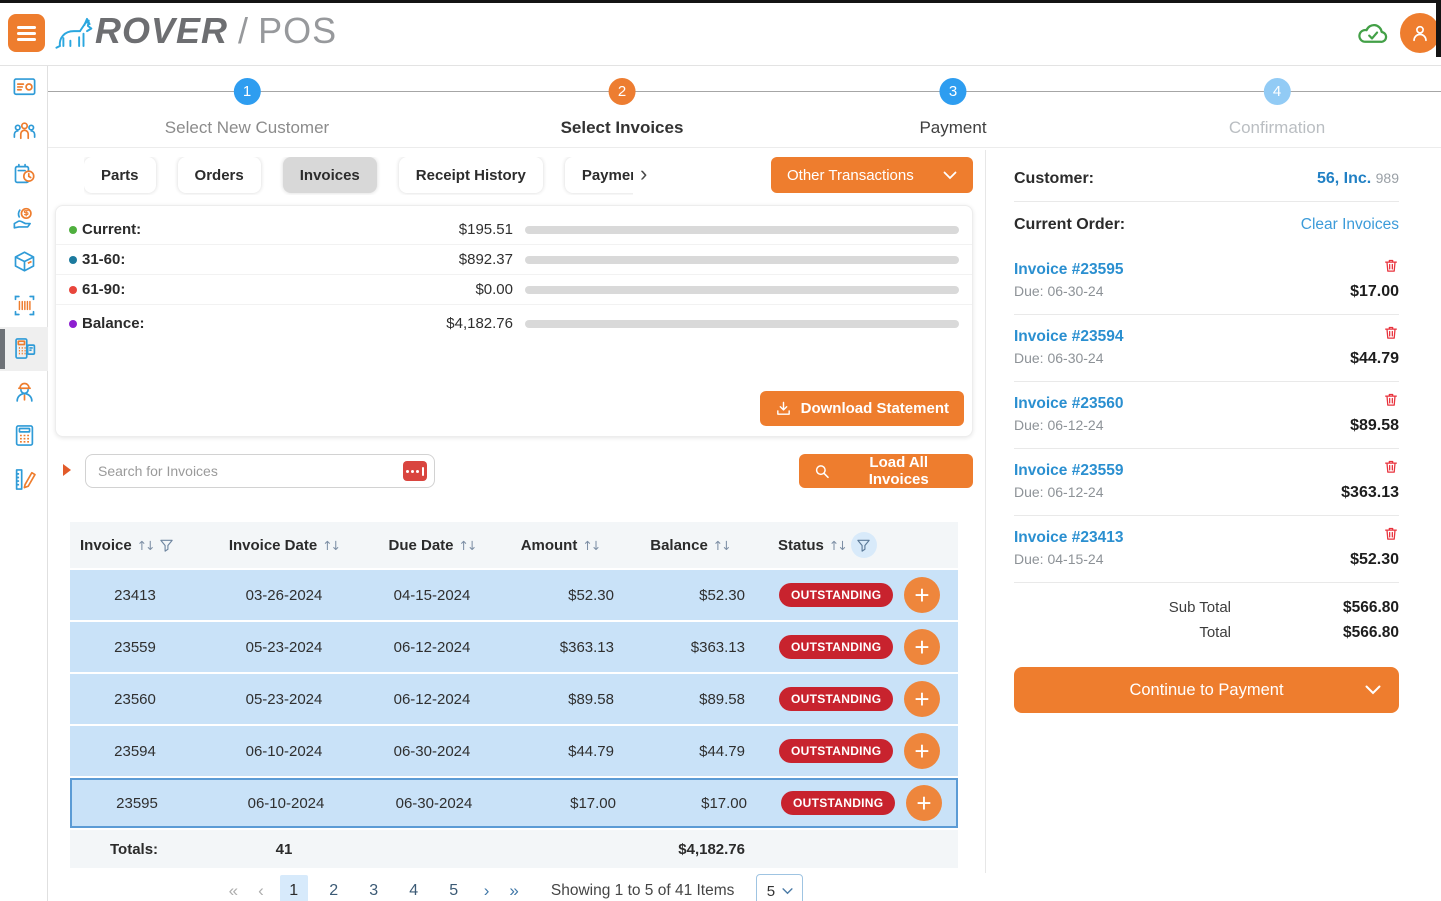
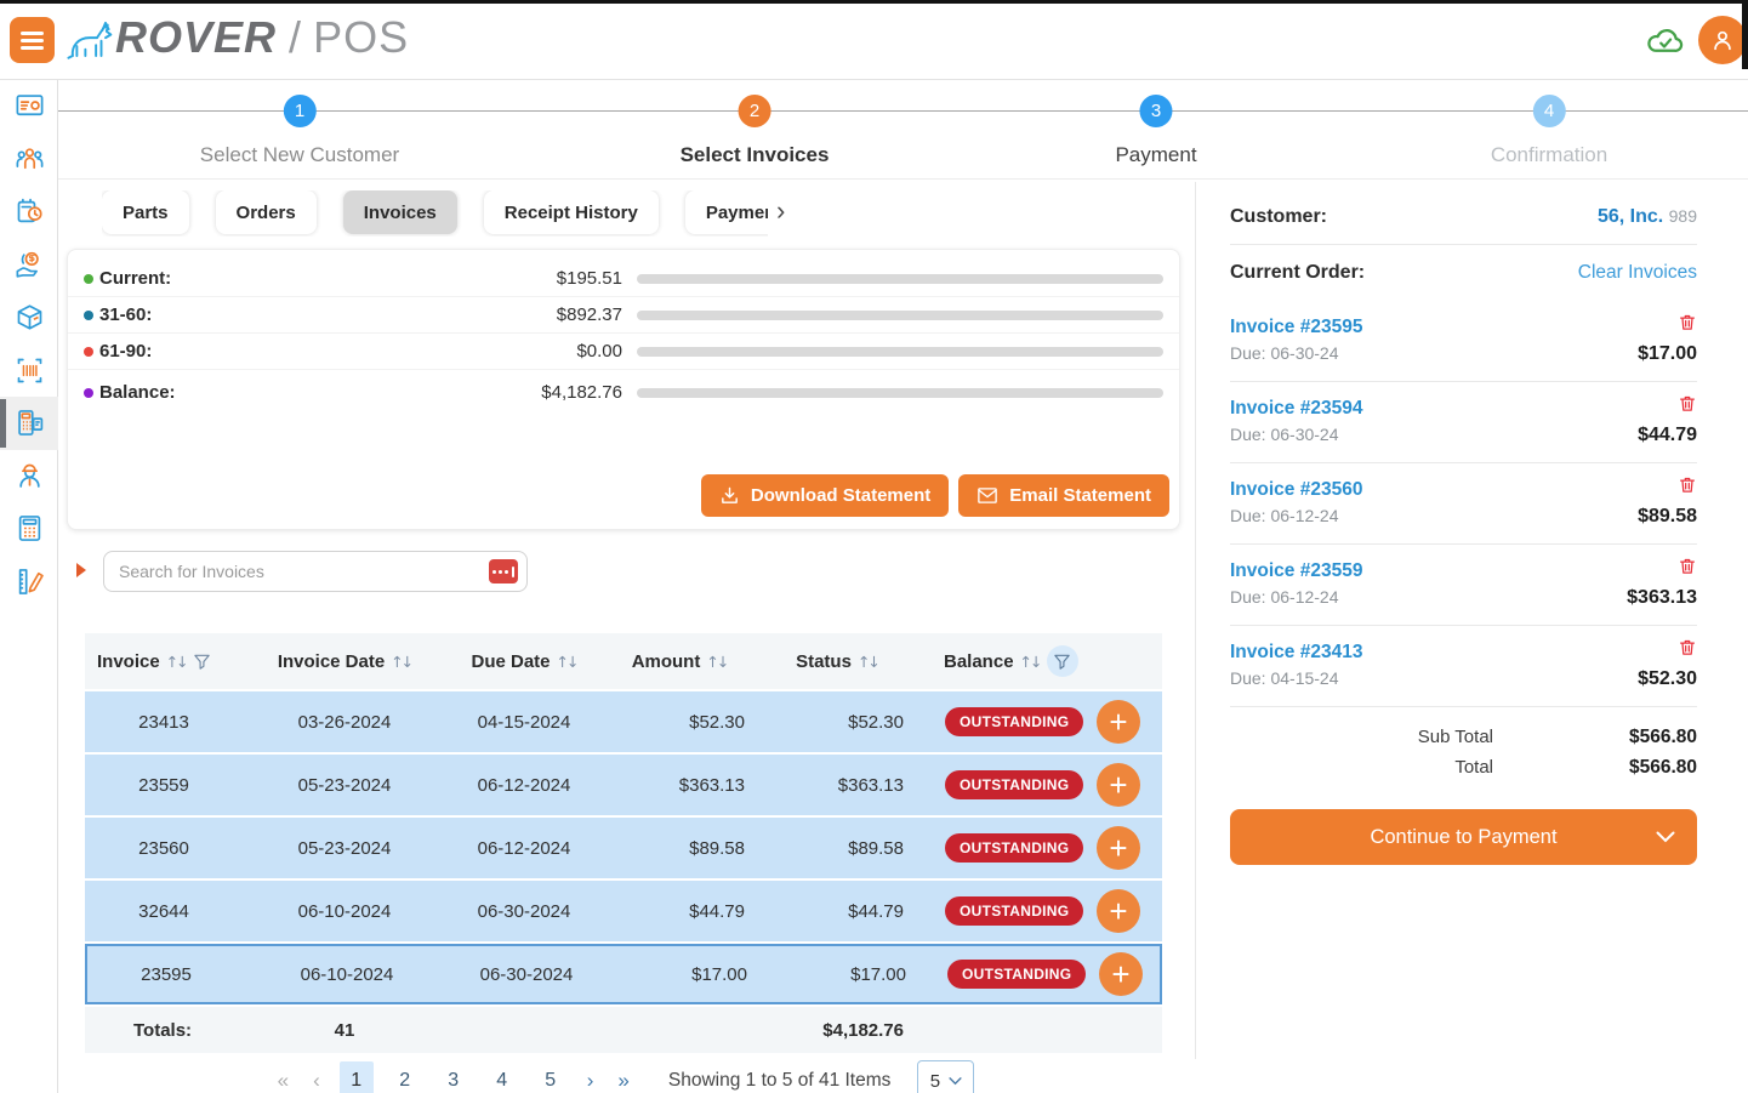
  ROVER / POS
  1
  Select New Customer
  2
  Select Invoices
  3
  Payment
  4
  Confirmation
  Parts
  Orders
  Invoices
  Receipt History
  Payme
  ›
- Other Transactions
  Current:
  $195.51
  31-60:
  $892.37
  61-90:
  $0.00
  Balance:
  $4,182.76
  Download Statement
+ Email Statement
  Search for Invoices
- Load All Invoices
  Invoice
  ↑↓
  Invoice Date
  ↑↓
  Due Date
  ↑↓
  Amount
  ↑↓
- Balance
+ Status
  ↑↓
- Status
+ Balance
  ↑↓
  23413
  03-26-2024
  04-15-2024
  $52.30
  $52.30
  OUTSTANDING
  +
  23559
  05-23-2024
  06-12-2024
  $363.13
  $363.13
  OUTSTANDING
  +
  23560
  05-23-2024
  06-12-2024
  $89.58
  $89.58
  OUTSTANDING
  +
- 23594
+ 32644
  06-10-2024
  06-30-2024
  $44.79
  $44.79
  OUTSTANDING
  +
  23595
  06-10-2024
  06-30-2024
  $17.00
  $17.00
  OUTSTANDING
  +
  Totals:
  41
  $4,182.76
  «
  ‹
  1
  2
  3
  4
  5
  ›
  »
  Showing 1 to 5 of 41 Items
  5
  Customer:
  56, Inc. 989
  Current Order:
  Clear Invoices
  Invoice #23595
  Due: 06-30-24
  $17.00
  Invoice #23594
  Due: 06-30-24
  $44.79
  Invoice #23560
  Due: 06-12-24
  $89.58
  Invoice #23559
  Due: 06-12-24
  $363.13
  Invoice #23413
  Due: 04-15-24
  $52.30
  Sub Total
  $566.80
  Total
  $566.80
  Continue to Payment
